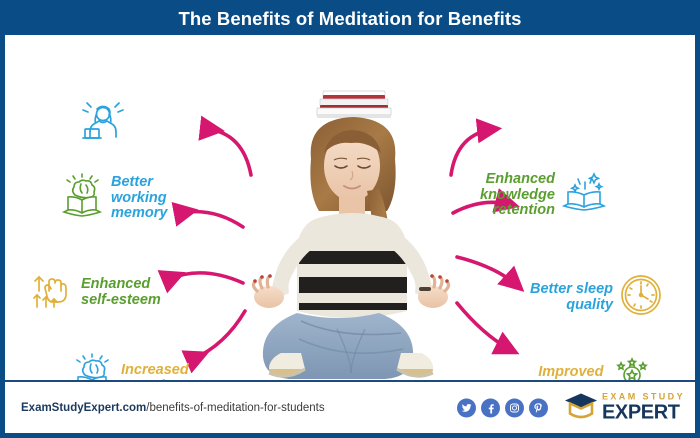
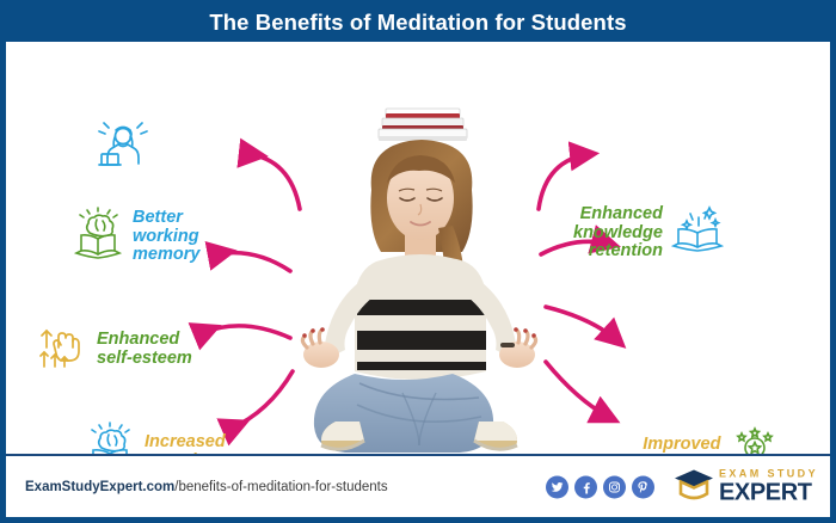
- The Benefits of Meditation for Benefits
+ The Benefits of Meditation for Students
  Better
  working
  memory
  Enhanced
  self-esteem
  Increased
  Enhanced
  knowledge
  retention
- Better sleep
- quality
  Improved
  ExamStudyExpert.com/benefits-of-meditation-for-students
  EXAM STUDY
  EXPERT
